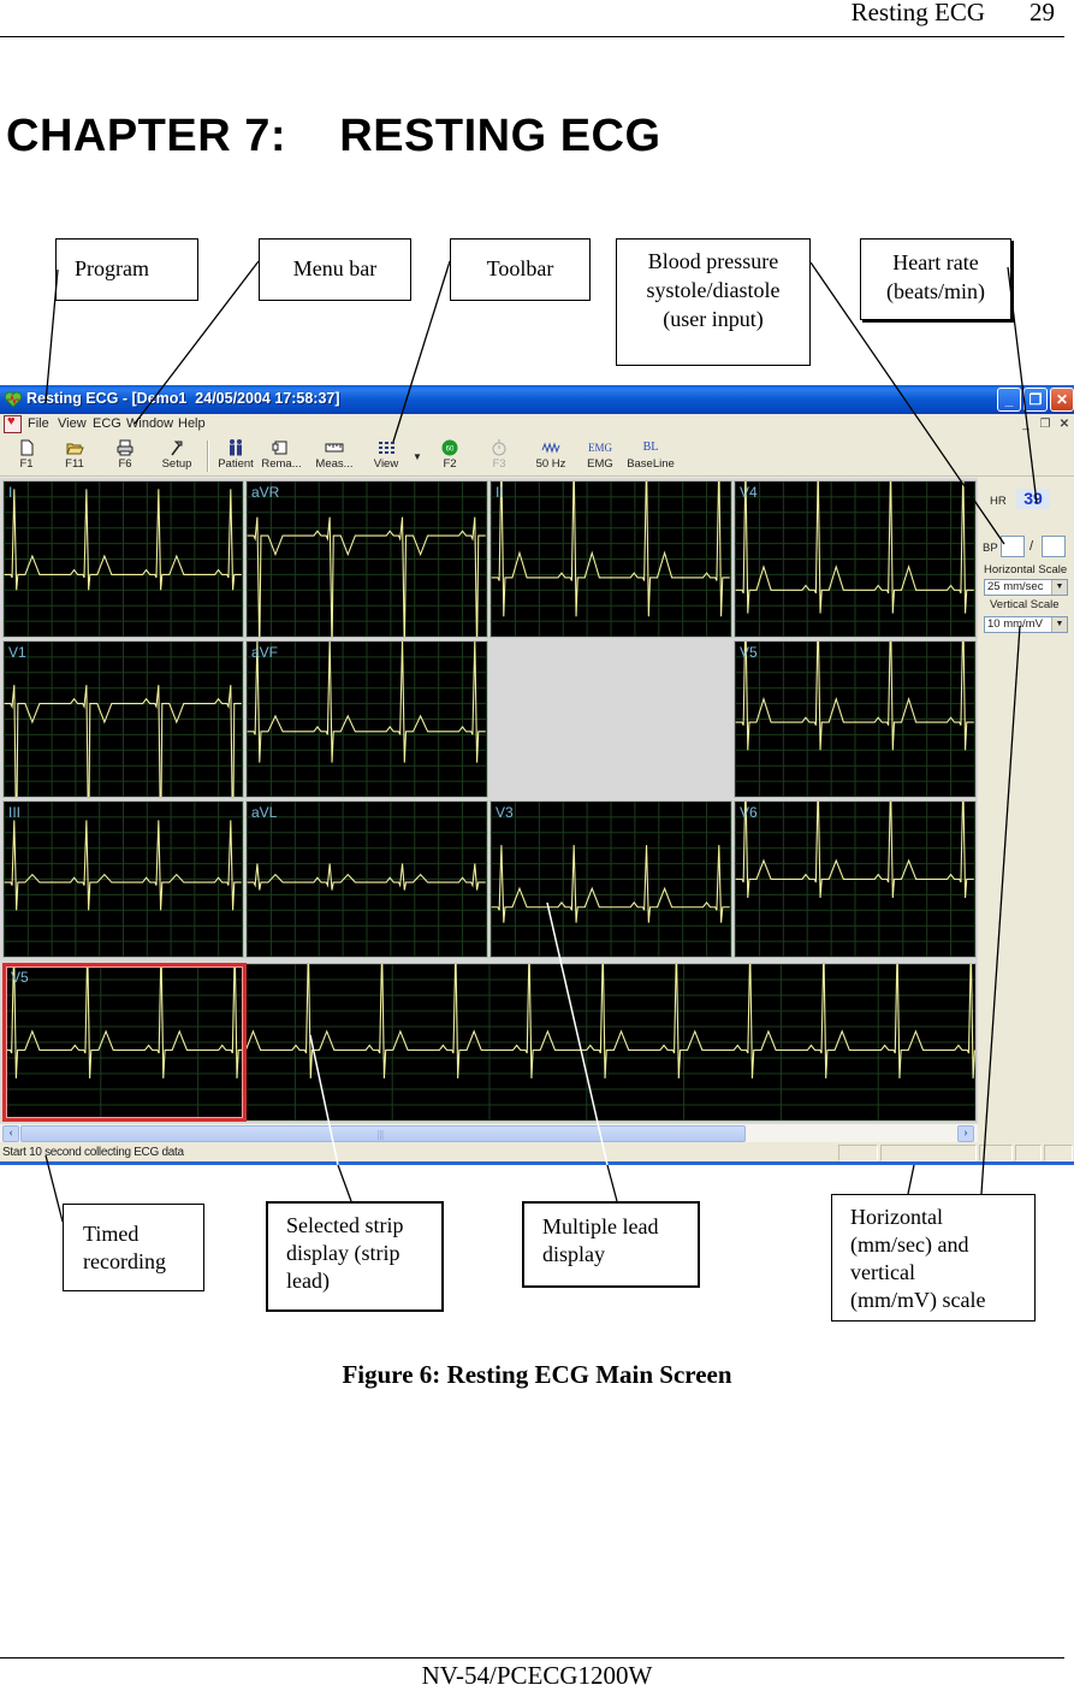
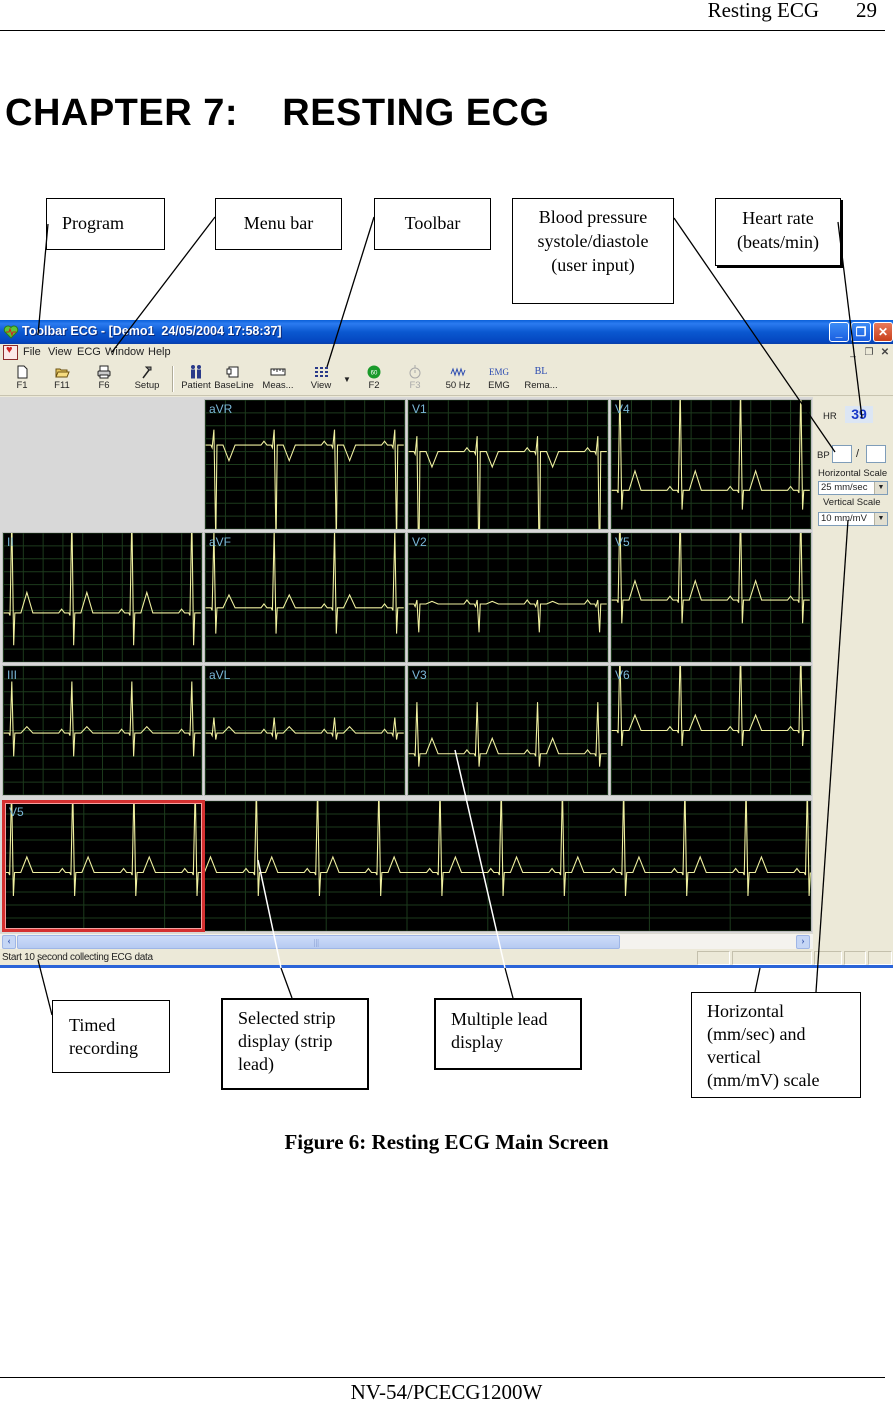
  Resting ECG
  29
  CHAPTER 7: RESTING ECG
  Program
  Menu bar
  Toolbar
  Blood pressure
  systole/diastole
  (user input)
  Heart rate
  (beats/min)
- Resting ECG - [Demo1 24/05/2004 17:58:37]
+ Toolbar ECG - [Demo1 24/05/2004 17:58:37]
  _
  ❐
  ✕
  File
  View
  ECG
  Window
  Help
  _
  ❐
  ✕
  F1
  F11
  F6
  Setup
  Patient
- Rema...
+ BaseLine
  Meas...
  View
  ▼
  F2
  F3
  50 Hz
  EMG
  EMG
  BL
- BaseLine
+ Rema...
  V5
- I
  aVR
- II
+ V1
  V4
- V1
+ II
  aVF
+ V2
  V5
  III
  aVL
  V3
  V6
  HR
  39
  BP
  /
  Horizontal Scale
  25 mm/sec
  Vertical Scale
  10 mm/mV
  ‹
  |||
  ›
  Start 10 second collecting ECG data
  Timed
  recording
  Selected strip
  display (strip
  lead)
  Multiple lead
  display
  Horizontal
  (mm/sec) and
  vertical
  (mm/mV) scale
  Figure 6: Resting ECG Main Screen
  NV-54/PCECG1200W
